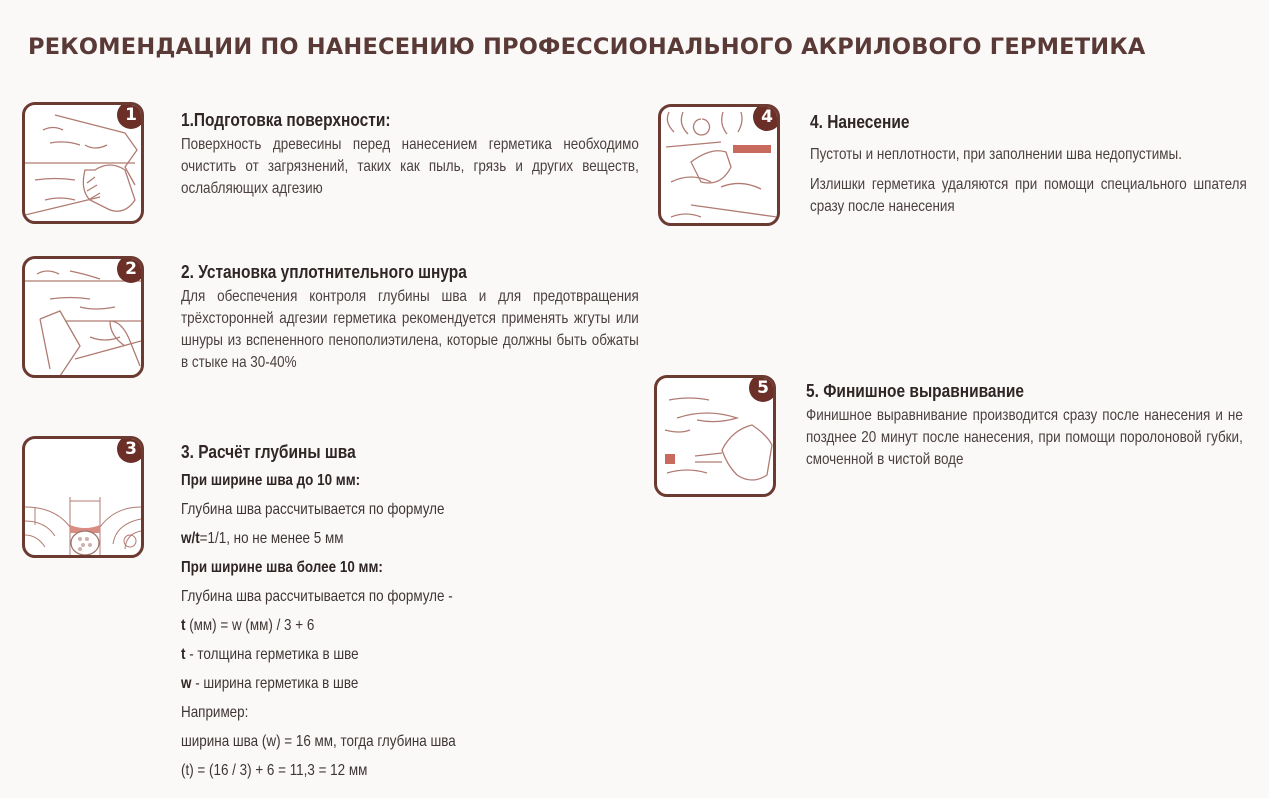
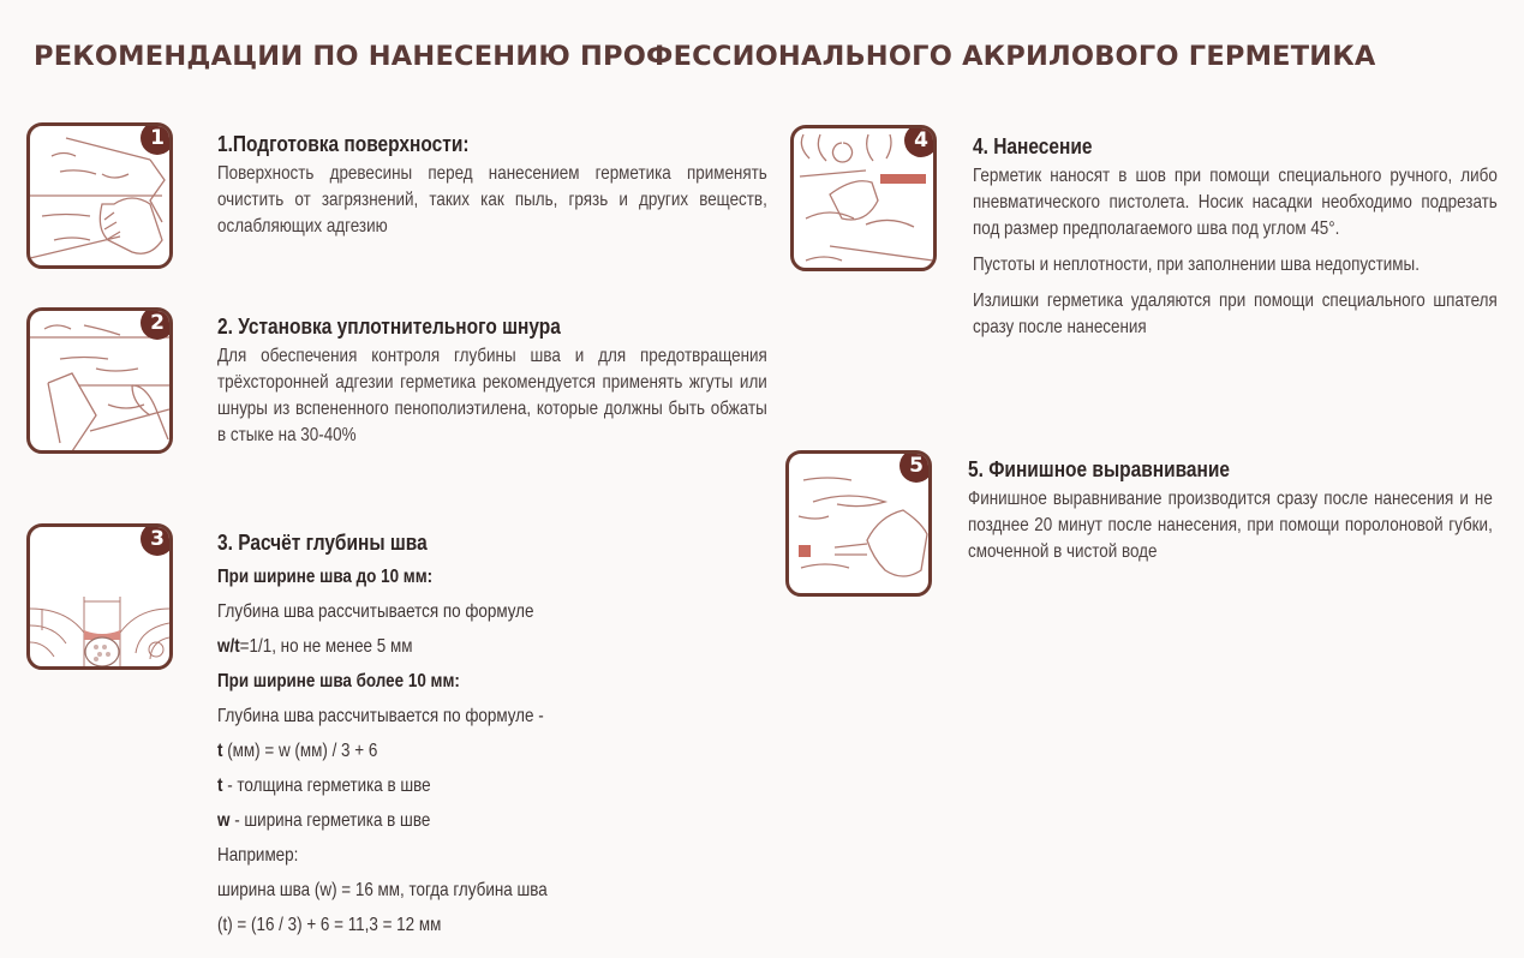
  РЕКОМЕНДАЦИИ ПО НАНЕСЕНИЮ ПРОФЕССИОНАЛЬНОГО АКРИЛОВОГО ГЕРМЕТИКА
  1
  1.Подготовка поверхности:
- Поверхность древесины перед нанесением герметика необходимо очистить от загрязнений, таких как пыль, грязь и других веществ, ослабляющих адгезию
+ Поверхность древесины перед нанесением герметика применять очистить от загрязнений, таких как пыль, грязь и других веществ, ослабляющих адгезию
  2
  2. Установка уплотнительного шнура
  Для обеспечения контроля глубины шва и для предотвращения трёхсторонней адгезии герметика рекомендуется применять жгуты или шнуры из вспененного пенополиэтилена, которые должны быть обжаты в стыке на 30-40%
  3
  3. Расчёт глубины шва
  При ширине шва до 10 мм:
  Глубина шва рассчитывается по формуле
  w/t=1/1, но не менее 5 мм
  При ширине шва более 10 мм:
  Глубина шва рассчитывается по формуле -
  t (мм) = w (мм) / 3 + 6
  t - толщина герметика в шве
  w - ширина герметика в шве
  Например:
  ширина шва (w) = 16 мм, тогда глубина шва
  (t) = (16 / 3) + 6 = 11,3 = 12 мм
  4
  4. Нанесение
+ Герметик наносят в шов при помощи специального ручного, либо пневматического пистолета. Носик насадки необходимо подрезать под размер предполагаемого шва под углом 45°.
  Пустоты и неплотности, при заполнении шва недопустимы.
  Излишки герметика удаляются при помощи специального шпателя сразу после нанесения
  5
  5. Финишное выравнивание
  Финишное выравнивание производится сразу после нанесения и не позднее 20 минут после нанесения, при помощи поролоновой губки, смоченной в чистой воде
